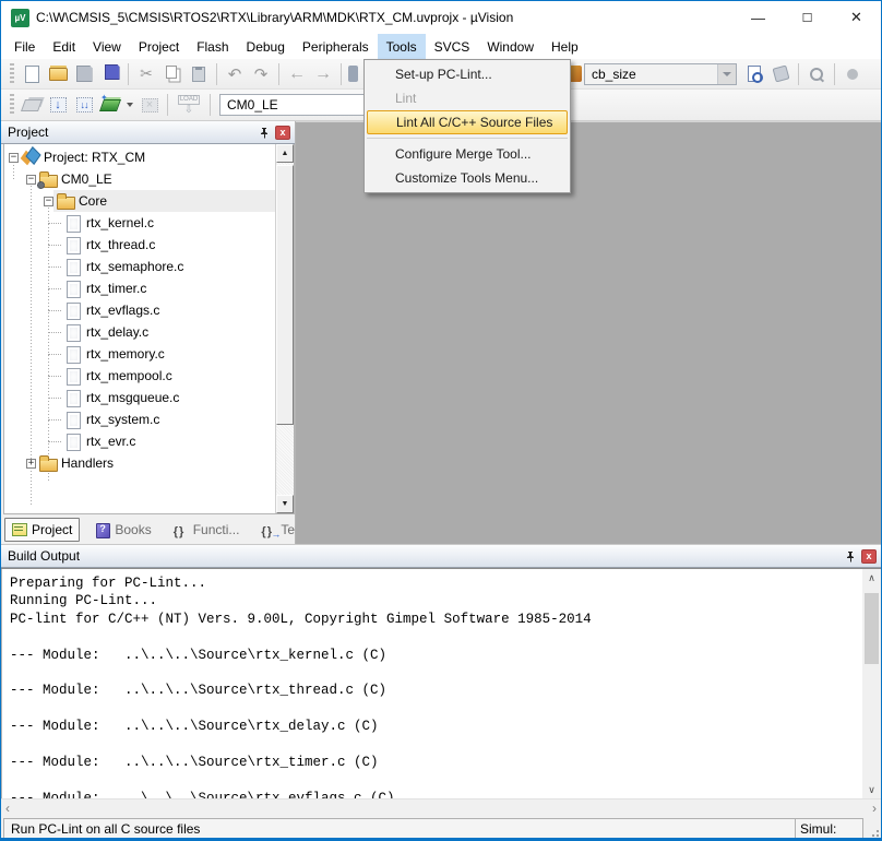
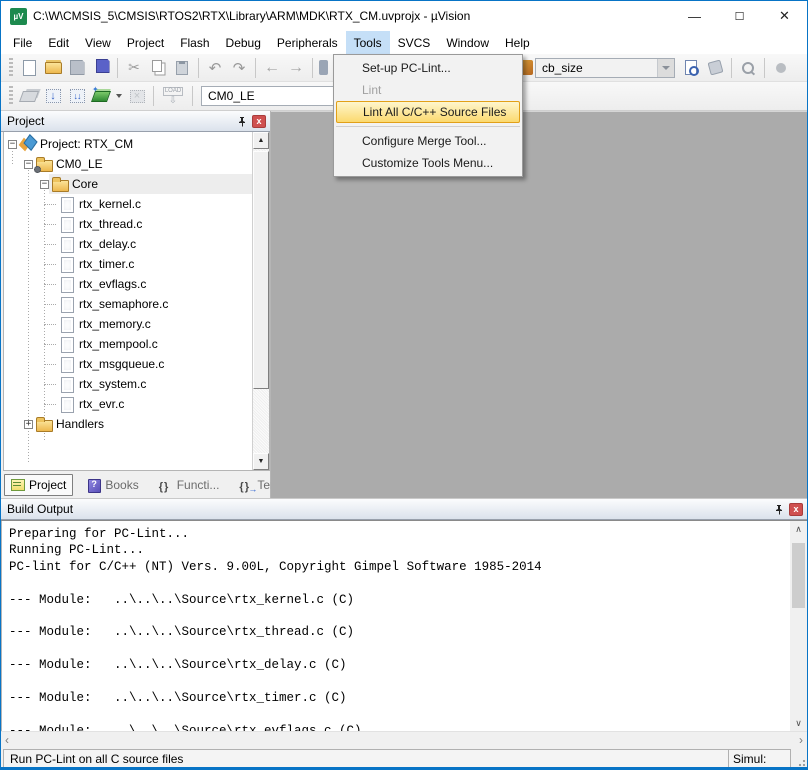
  µV
  C:\W\CMSIS_5\CMSIS\RTOS2\RTX\Library\ARM\MDK\RTX_CM.uvprojx - µVision
  —
  ☐
  ✕
  File
  Edit
  View
  Project
  Flash
  Debug
  Peripherals
  Tools
  SVCS
  Window
  Help
  cb_size
  CM0_LE
  Project
  x
  −
  Project: RTX_CM
  −
  CM0_LE
  −
  Core
  rtx_kernel.c
  rtx_thread.c
- rtx_semaphore.c
+ rtx_delay.c
  rtx_timer.c
  rtx_evflags.c
- rtx_delay.c
+ rtx_semaphore.c
  rtx_memory.c
  rtx_mempool.c
  rtx_msgqueue.c
  rtx_system.c
  rtx_evr.c
  +
  Handlers
  Project
  Books
  Functi...
  Build Output
  x
  Preparing for PC-Lint...
  Running PC-Lint...
  PC-lint for C/C++ (NT) Vers. 9.00L, Copyright Gimpel Software 1985-2014
  --- Module: ..\..\..\Source\rtx_kernel.c (C)
  --- Module: ..\..\..\Source\rtx_thread.c (C)
  --- Module: ..\..\..\Source\rtx_delay.c (C)
  --- Module: ..\..\..\Source\rtx_timer.c (C)
  ∧
  ∨
  ‹
  ›
  Run PC-Lint on all C source files
  Simul:
  Set-up PC-Lint...
  Lint
  Lint All C/C++ Source Files
  Configure Merge Tool...
  Customize Tools Menu...
